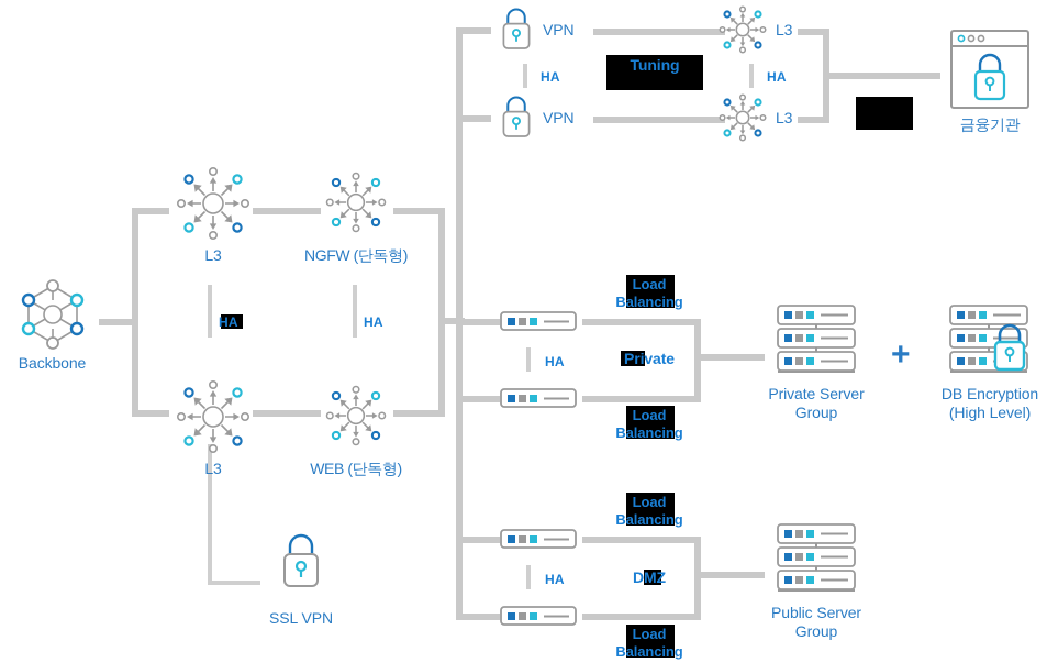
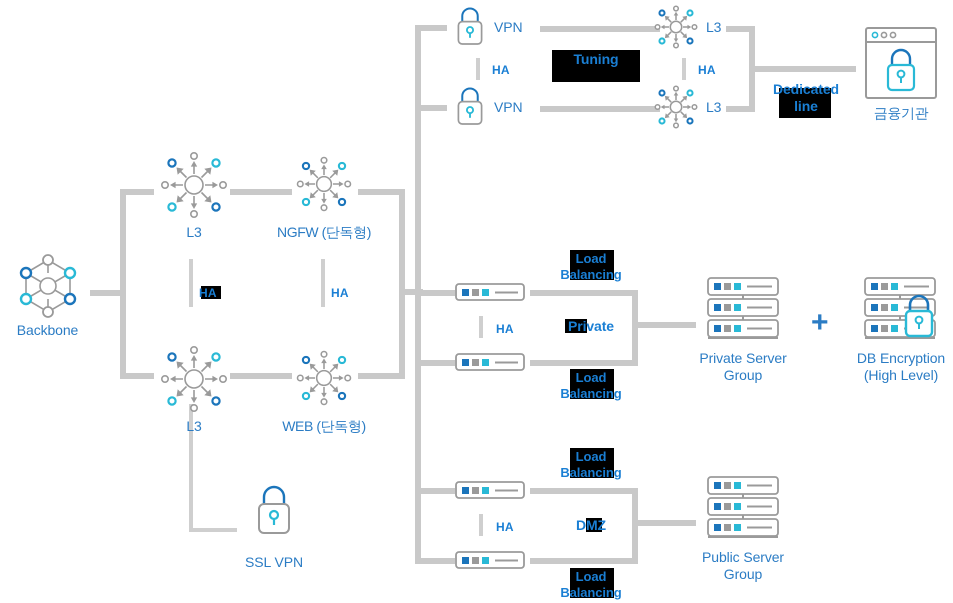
  Backbone
  L3
  L3
  NGFW (단독형)
  WEB (단독형)
  SSL VPN
  VPN
  VPN
  L3
  L3
  금융기관
  Private Server
  Group
  +
  DB Encryption
  (High Level)
  Public Server
  Group
  HA
  HA
  HA
  HA
  HA
  HA
  Tuning
+ Dedicated
+ line
  Load
  Balancing
  Private
  Load
  Balancing
  Load
  Balancing
  DMZ
  Load
  Balancing
